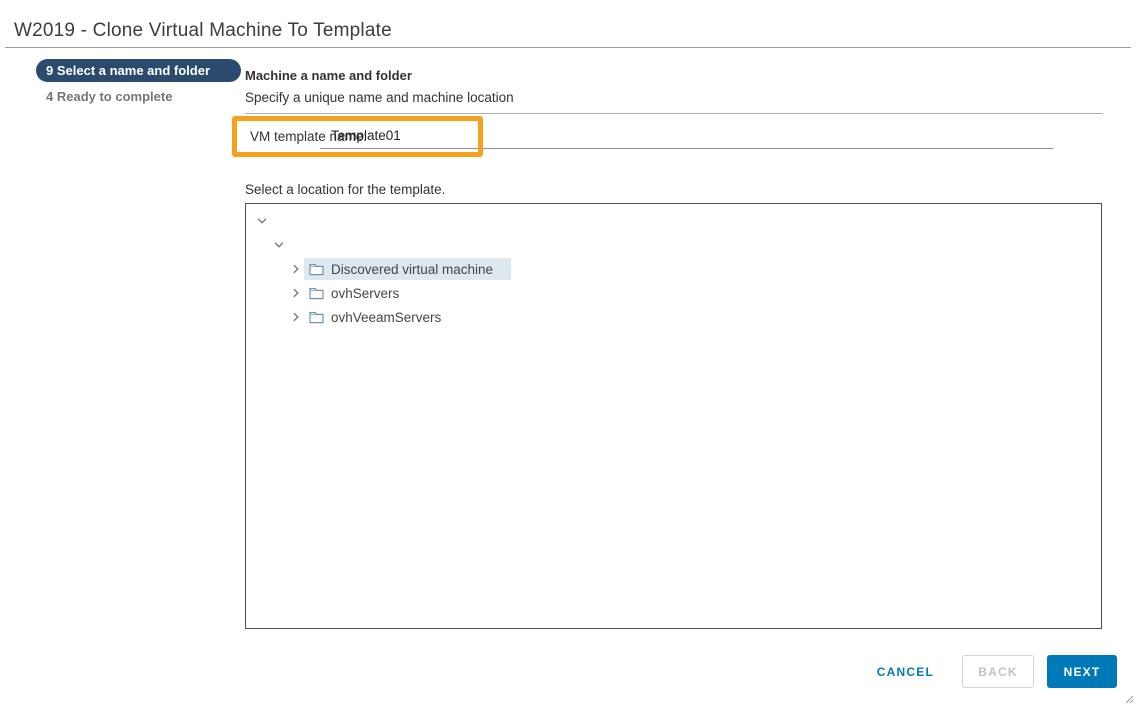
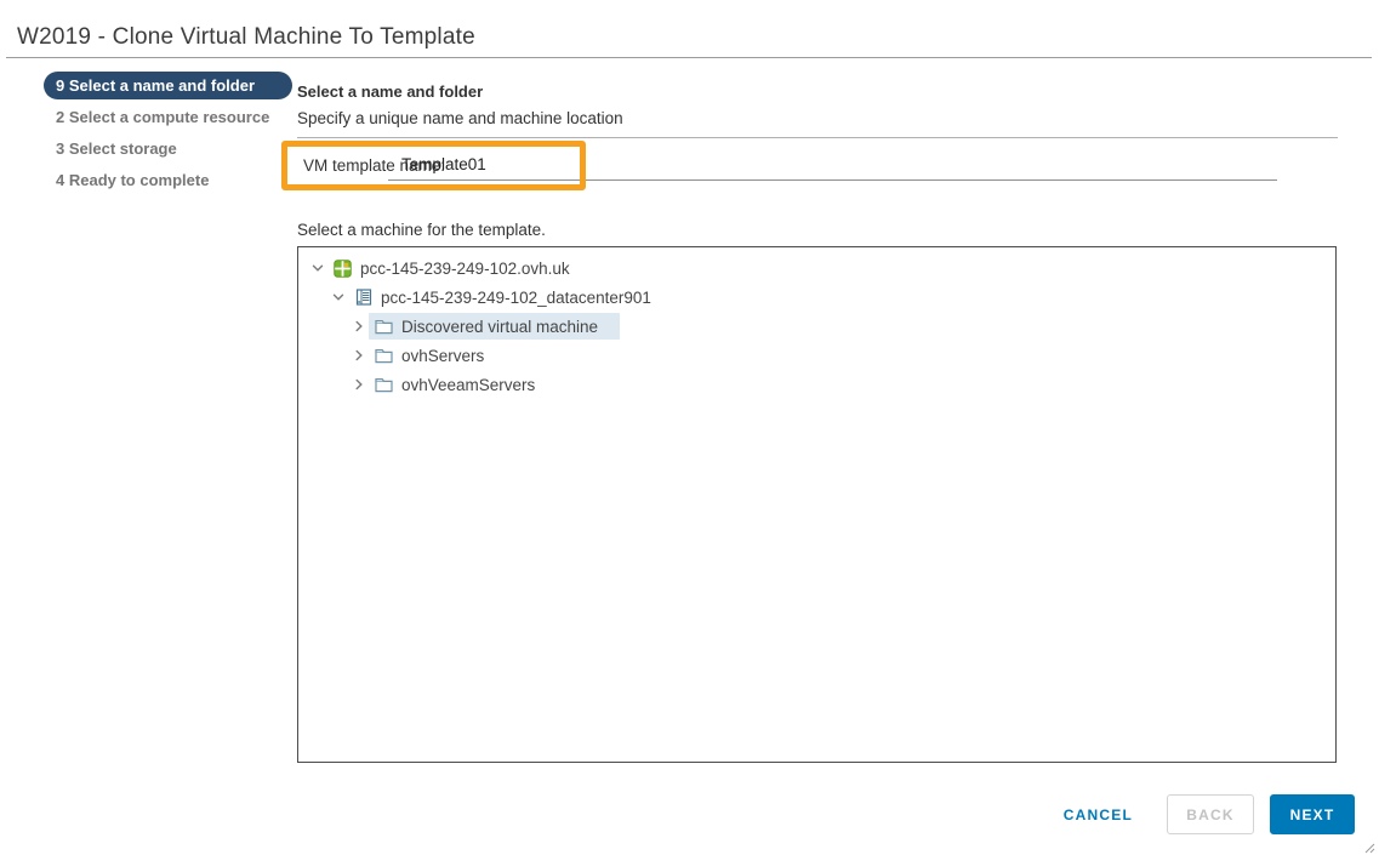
  W2019 - Clone Virtual Machine To Template
  9 Select a name and folder
+ 2 Select a compute resource
+ 3 Select storage
  4 Ready to complete
- Machine a name and folder
+ Select a name and folder
  Specify a unique name and machine location
  VM template name:
  Template01
- Select a location for the template.
+ Select a machine for the template.
+ pcc-145-239-249-102.ovh.uk
+ pcc-145-239-249-102_datacenter901
  Discovered virtual machine
  ovhServers
  ovhVeeamServers
  CANCEL
  BACK
  NEXT
